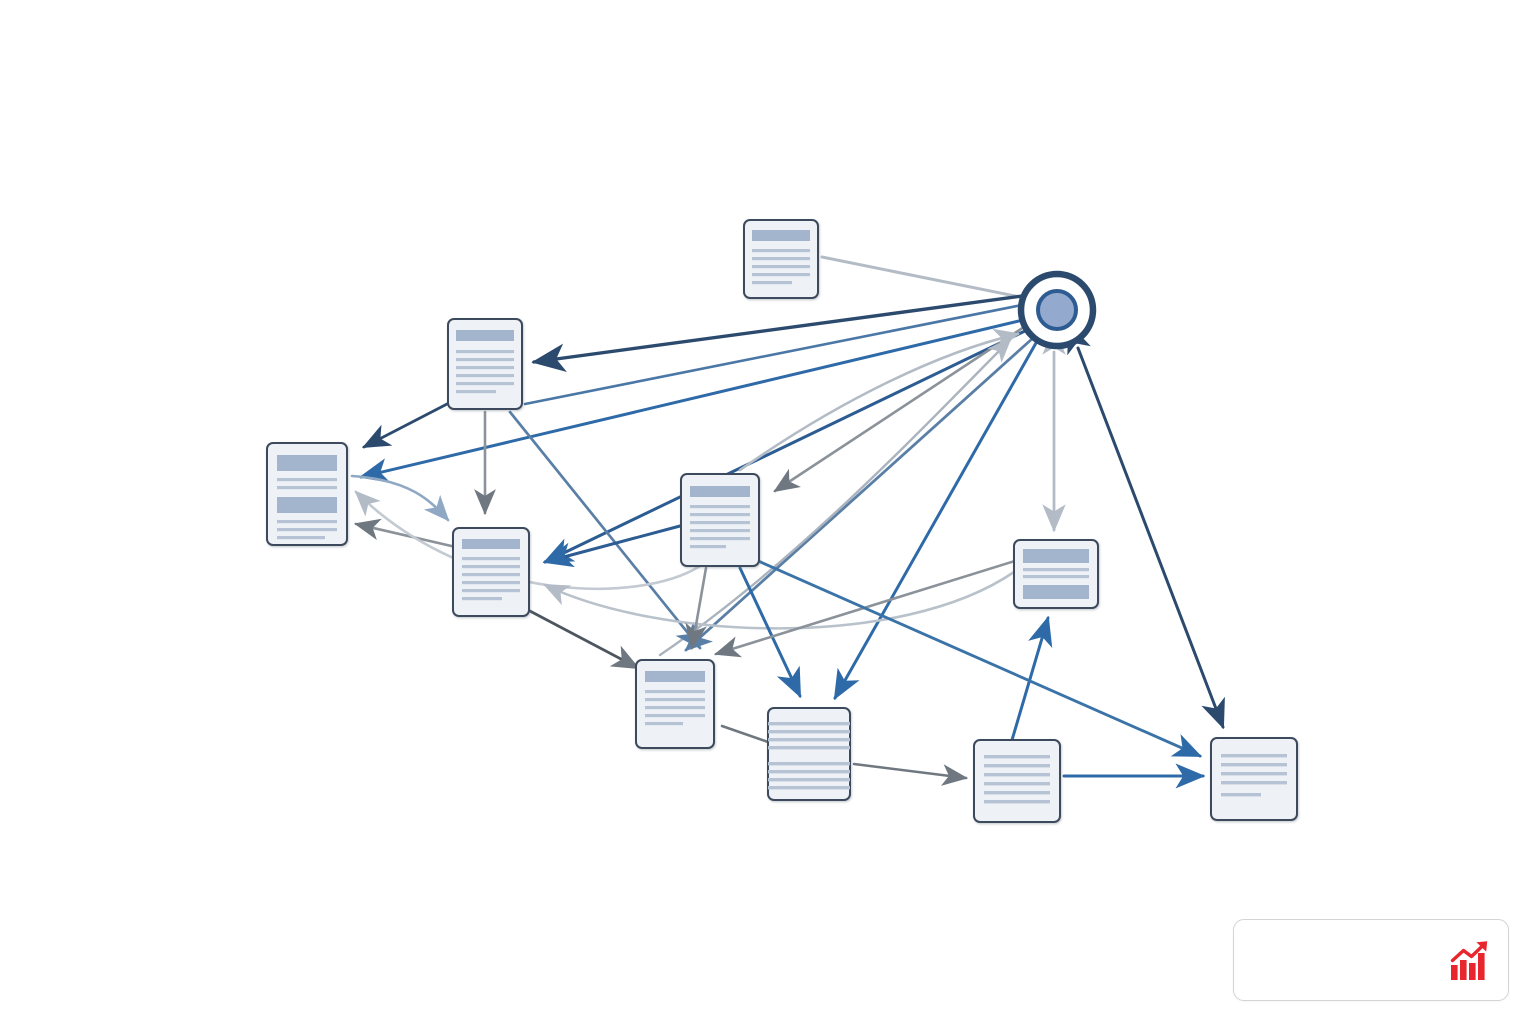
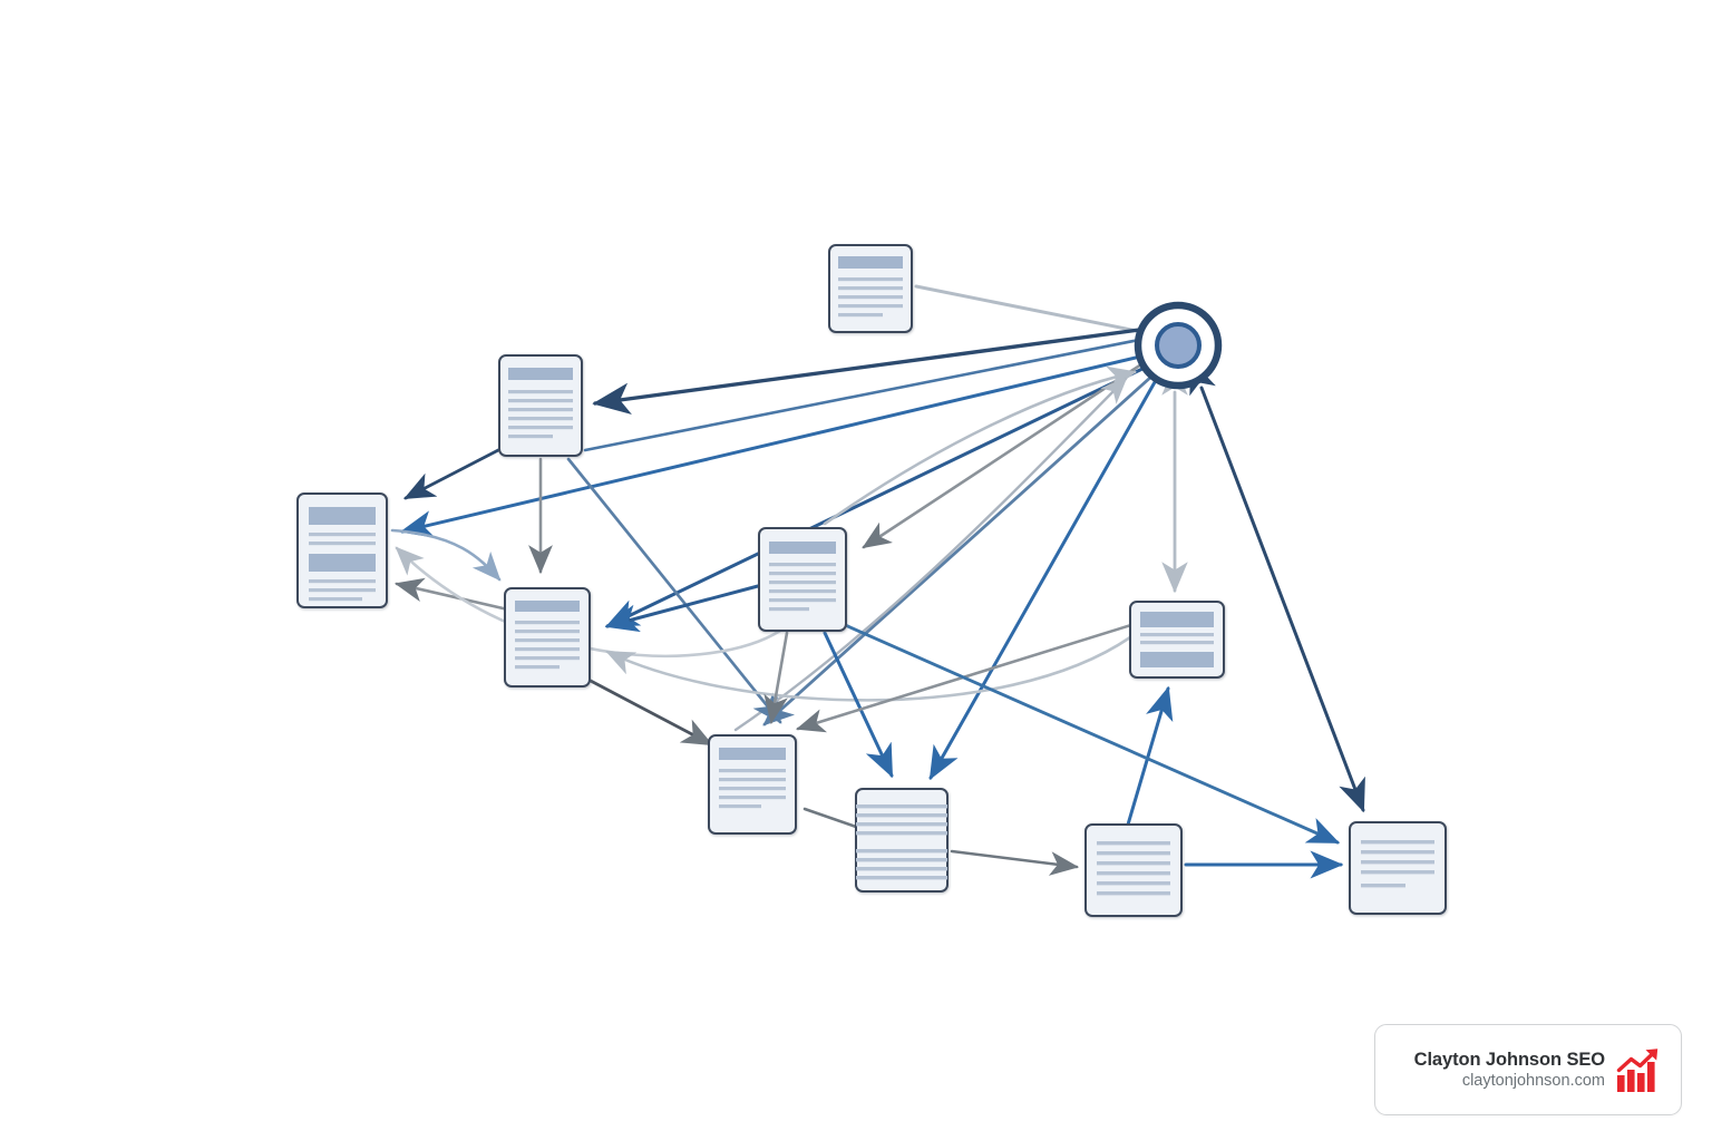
+ Clayton Johnson SEO
+ claytonjohnson.com
